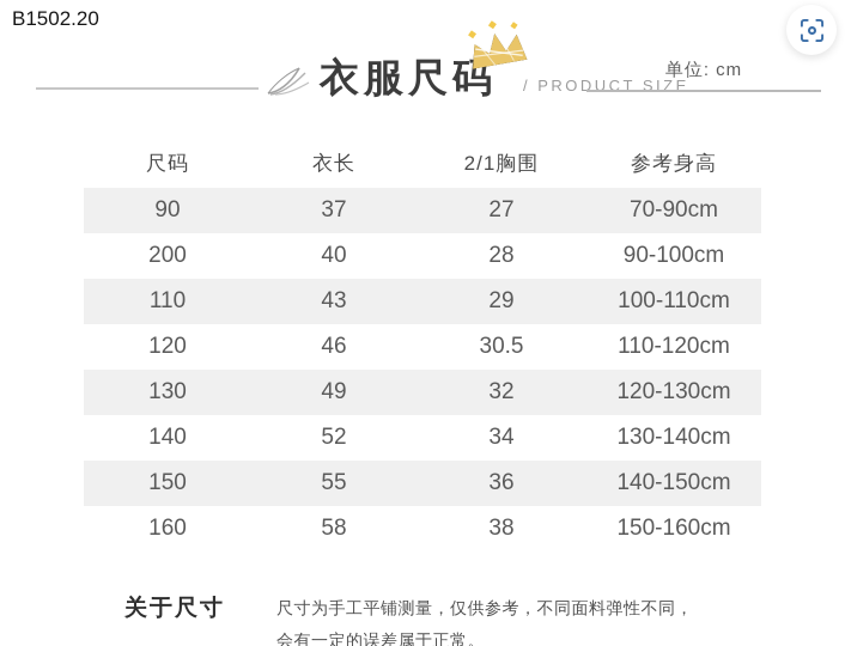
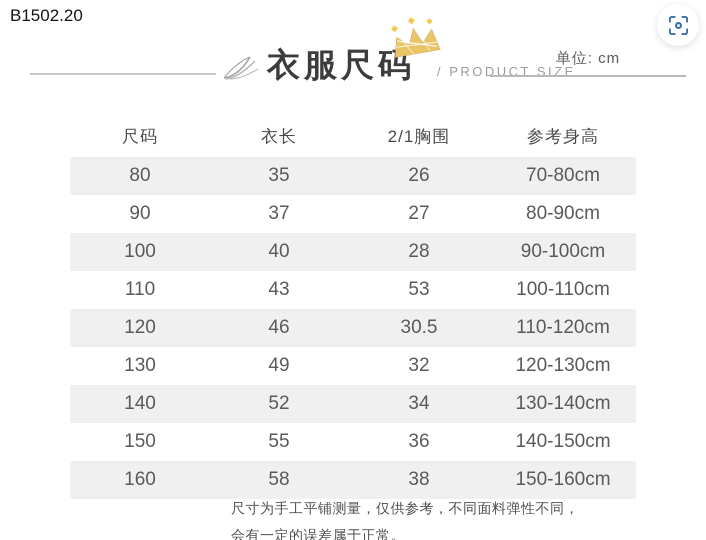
  B1502.20
  衣服尺码
  / PRODUCT SIZE
  单位: cm
  尺码	衣长	2/1胸围	参考身高
+ 80	35	26	70-80cm
- 90	37	27	70-90cm
+ 90	37	27	80-90cm
- 200	40	28	90-100cm
+ 100	40	28	90-100cm
- 110	43	29	100-110cm
+ 110	43	53	100-110cm
  120	46	30.5	110-120cm
  130	49	32	120-130cm
  140	52	34	130-140cm
  150	55	36	140-150cm
  160	58	38	150-160cm
- 关于尺寸
  尺寸为手工平铺测量，仅供参考，不同面料弹性不同，
  会有一定的误差属于正常。
